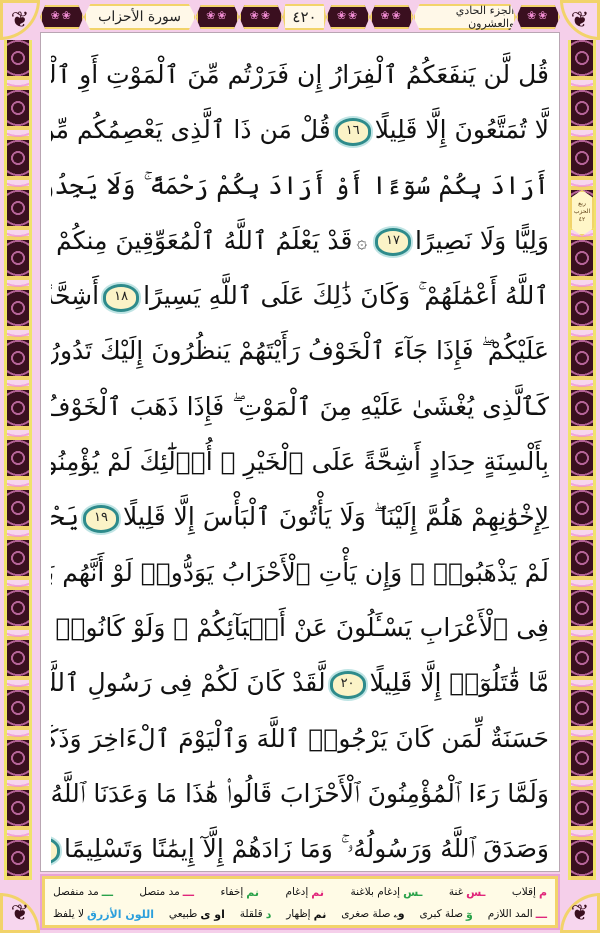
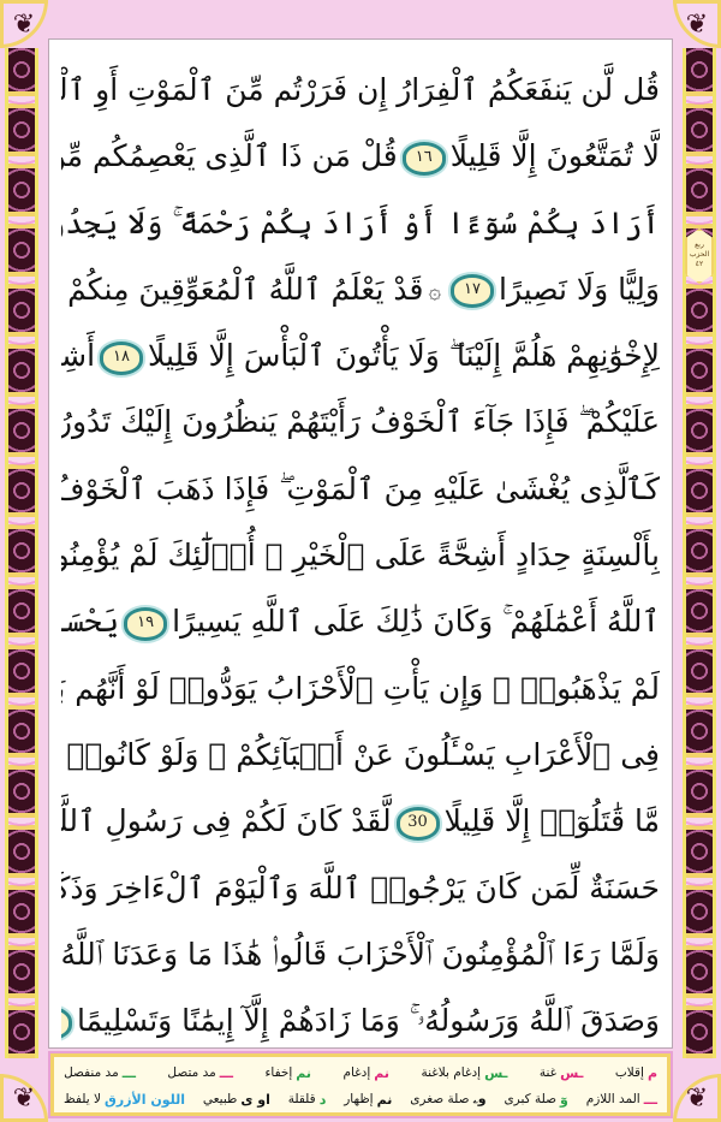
  ❦
  ❦
  ❦
  ❦
- سورة الأحزاب
- ٤٢٠
- الجزء الحادي والعشرون
  قُل لَّن يَنفَعَكُمُ ٱلْفِرَارُ إِن فَرَرْتُم مِّنَ ٱلْمَوْتِ أَوِ ٱلْ
  لَّا تُمَتَّعُونَ إِلَّا قَلِيلًا١٦قُلْ مَن ذَا ٱلَّذِى يَعْصِمُكُم مِّ
  وَلِيًّا وَلَا نَصِيرًا١٧۞قَدْ يَعْلَمُ ٱللَّهُ ٱلْمُعَوِّقِينَ مِنكُمْ
- ٱللَّهُ أَعْمَٰلَهُمْ ۚ وَكَانَ ذَٰلِكَ عَلَى ٱللَّهِ يَسِيرًا١٨أَشِحَّ
+ لِإِخْوَٰنِهِمْ هَلُمَّ إِلَيْنَا ۖ وَلَا يَأْتُونَ ٱلْبَأْسَ إِلَّا قَلِيلًا١٨أَشِ
  عَلَيْكُمْ ۖ فَإِذَا جَآءَ ٱلْخَوْفُ رَأَيْتَهُمْ يَنظُرُونَ إِلَيْكَ تَدُورُ
  كَٱلَّذِى يُغْشَىٰ عَلَيْهِ مِنَ ٱلْمَوْتِ ۖ فَإِذَا ذَهَبَ ٱلْخَوْفُ
  بِأَلْسِنَةٍ حِدَادٍ أَشِحَّةً عَلَى ٱلْخَيْرِ ۚ أُو۟لَٰٓئِكَ لَمْ يُؤْمِنُو
- لِإِخْوَٰنِهِمْ هَلُمَّ إِلَيْنَا ۖ وَلَا يَأْتُونَ ٱلْبَأْسَ إِلَّا قَلِيلًا١٩يَحْ
+ ٱللَّهُ أَعْمَٰلَهُمْ ۚ وَكَانَ ذَٰلِكَ عَلَى ٱللَّهِ يَسِيرًا١٩يَحْسَ
  لَمْ يَذْهَبُوا۟ ۖ وَإِن يَأْتِ ٱلْأَحْزَابُ يَوَدُّوا۟ لَوْ أَنَّهُم بَ
  فِى ٱلْأَعْرَابِ يَسْـَٔلُونَ عَنْ أَنۢبَآئِكُمْ ۖ وَلَوْ كَانُوا۟
- مَّا قَٰتَلُوٓا۟ إِلَّا قَلِيلًا٢٠لَّقَدْ كَانَ لَكُمْ فِى رَسُولِ ٱللَّ
+ مَّا قَٰتَلُوٓا۟ إِلَّا قَلِيلًا30لَّقَدْ كَانَ لَكُمْ فِى رَسُولِ ٱللَّ
  حَسَنَةٌ لِّمَن كَانَ يَرْجُوا۟ ٱللَّهَ وَٱلْيَوْمَ ٱلْءَاخِرَ وَذَكَ
  وَلَمَّا رَءَا ٱلْمُؤْمِنُونَ ٱلْأَحْزَابَ قَالُوا۟ هَٰذَا مَا وَعَدَنَا ٱللَّهُ
  وَصَدَقَ ٱللَّهُ وَرَسُولُهُۥ ۚ وَمَا زَادَهُمْ إِلَّآ إِيمَٰنًا وَتَسْلِيمًا
  م
  إقلاب
  ـس
  غنة
  ـس
  إدغام بلاغنة
  نم
  إدغام
  نم
  إخفاء
  ـــ
  مد متصل
  ـــ
  مد منفصل
  ـــ
  المد اللازم
  وٓ
  صلة كبرى
  وۦ
  صلة صغرى
  نم
  إظهار
  د
  قلقلة
  او ى
  طبيعي
  اللون الأزرق
  لا يلفظ
